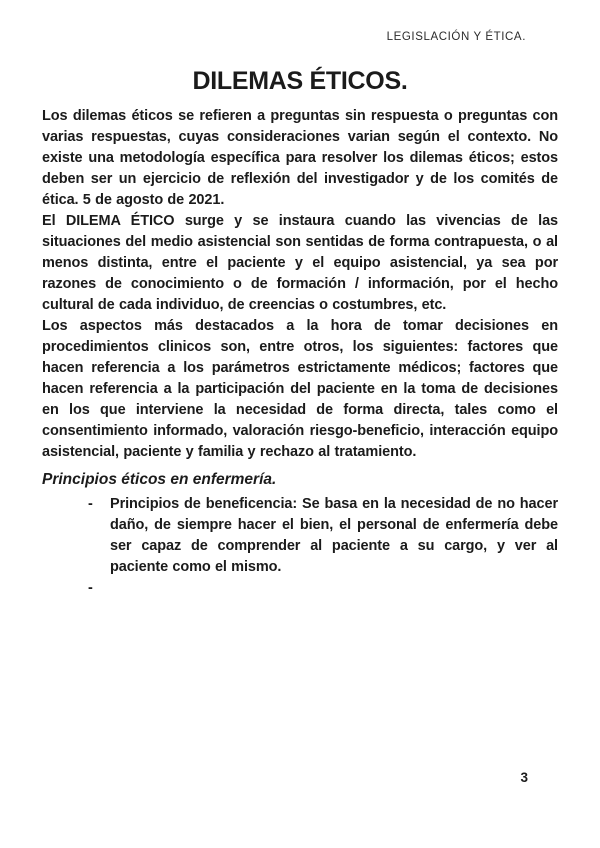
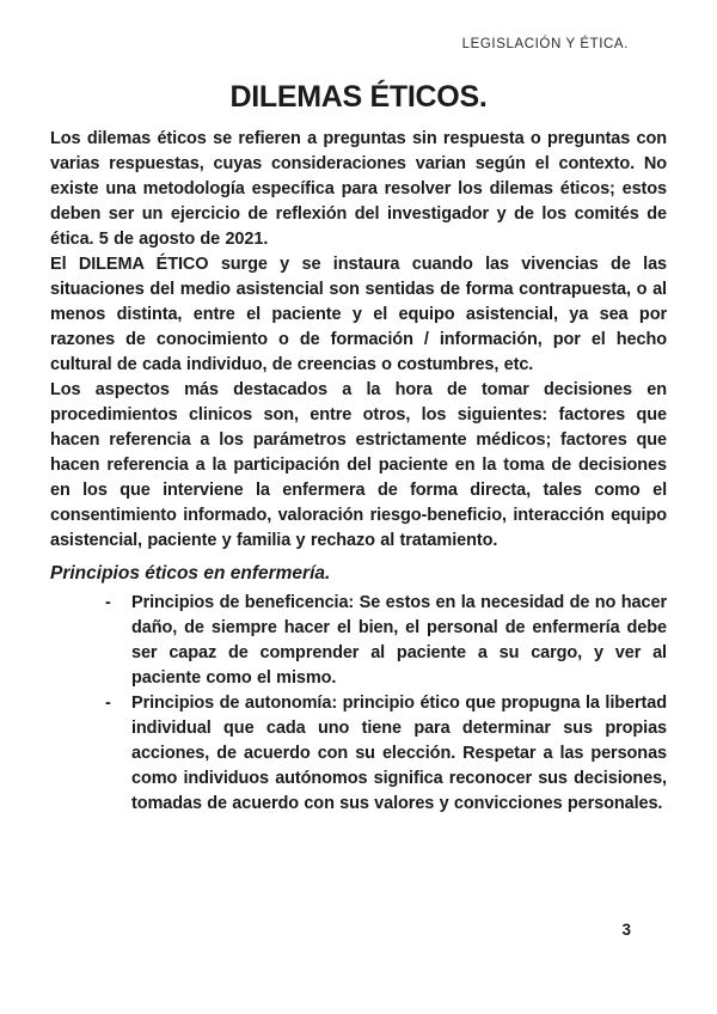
  LEGISLACIÓN Y ÉTICA.
  DILEMAS ÉTICOS.
  Los dilemas éticos se refieren a preguntas sin respuesta o preguntas con varias respuestas, cuyas consideraciones varian según el contexto. No existe una metodología específica para resolver los dilemas éticos; estos deben ser un ejercicio de reflexión del investigador y de los comités de ética. 5 de agosto de 2021.
  El DILEMA ÉTICO surge y se instaura cuando las vivencias de las situaciones del medio asistencial son sentidas de forma contrapuesta, o al menos distinta, entre el paciente y el equipo asistencial, ya sea por razones de conocimiento o de formación / información, por el hecho cultural de cada individuo, de creencias o costumbres, etc.
- Los aspectos más destacados a la hora de tomar decisiones en procedimientos clinicos son, entre otros, los siguientes: factores que hacen referencia a los parámetros estrictamente médicos; factores que hacen referencia a la participación del paciente en la toma de decisiones en los que interviene la necesidad de forma directa, tales como el consentimiento informado, valoración riesgo-beneficio, interacción equipo asistencial, paciente y familia y rechazo al tratamiento.
+ Los aspectos más destacados a la hora de tomar decisiones en procedimientos clinicos son, entre otros, los siguientes: factores que hacen referencia a los parámetros estrictamente médicos; factores que hacen referencia a la participación del paciente en la toma de decisiones en los que interviene la enfermera de forma directa, tales como el consentimiento informado, valoración riesgo-beneficio, interacción equipo asistencial, paciente y familia y rechazo al tratamiento.
  Principios éticos en enfermería.
  -
- Principios de beneficencia: Se basa en la necesidad de no hacer daño, de siempre hacer el bien, el personal de enfermería debe ser capaz de comprender al paciente a su cargo, y ver al paciente como el mismo.
+ Principios de beneficencia: Se estos en la necesidad de no hacer daño, de siempre hacer el bien, el personal de enfermería debe ser capaz de comprender al paciente a su cargo, y ver al paciente como el mismo.
  -
+ Principios de autonomía: principio ético que propugna la libertad individual que cada uno tiene para determinar sus propias acciones, de acuerdo con su elección. Respetar a las personas como individuos autónomos significa reconocer sus decisiones, tomadas de acuerdo con sus valores y convicciones personales.
  3
